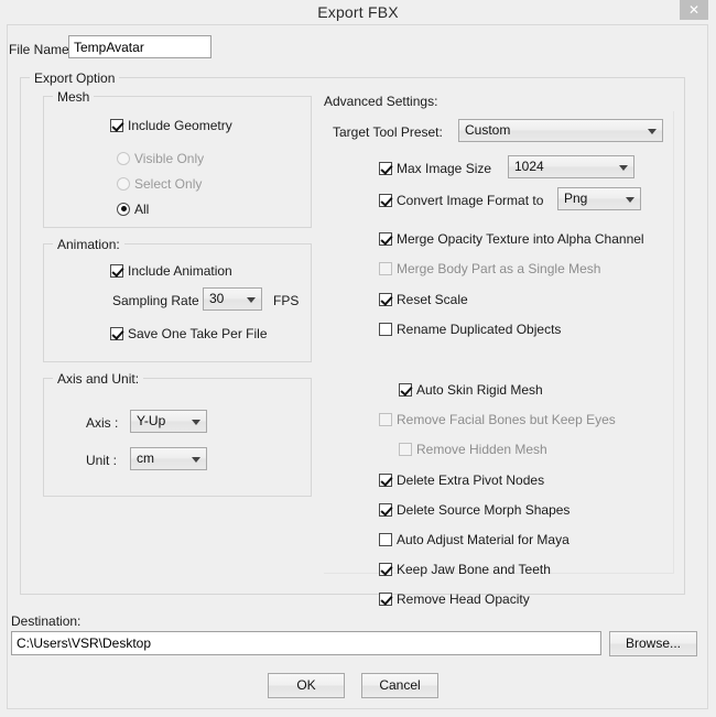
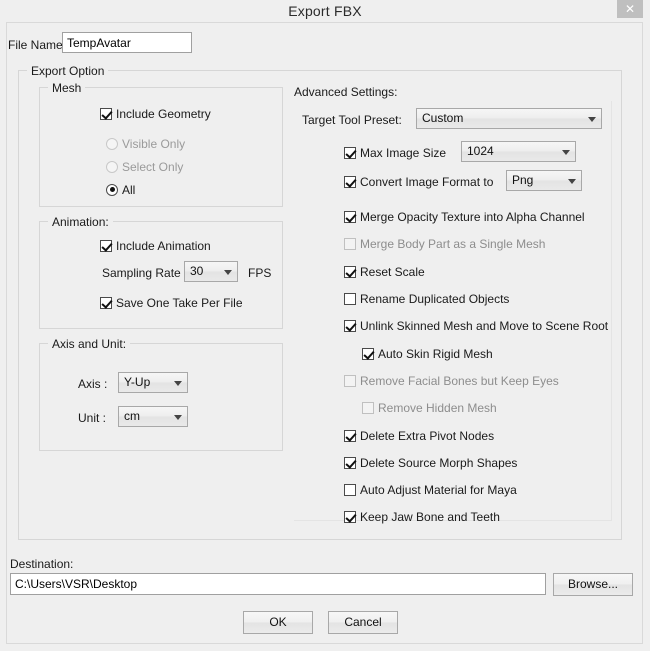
  Export FBX
  ✕
  File Name
  TempAvatar
  Export Option
  Mesh
  Include Geometry
  Visible Only
  Select Only
  All
  Animation:
  Include Animation
  Sampling Rate
  30
  FPS
  Save One Take Per File
  Axis and Unit:
  Axis :
  Y-Up
  Unit :
  cm
  Advanced Settings:
  Target Tool Preset:
  Custom
  Max Image Size
  1024
  Convert Image Format to
  Png
  Merge Opacity Texture into Alpha Channel
  Merge Body Part as a Single Mesh
  Reset Scale
  Rename Duplicated Objects
+ Unlink Skinned Mesh and Move to Scene Root
  Auto Skin Rigid Mesh
  Remove Facial Bones but Keep Eyes
  Remove Hidden Mesh
  Delete Extra Pivot Nodes
  Delete Source Morph Shapes
  Auto Adjust Material for Maya
  Keep Jaw Bone and Teeth
- Remove Head Opacity
  Destination:
  C:\Users\VSR\Desktop
  Browse...
  OK
  Cancel
